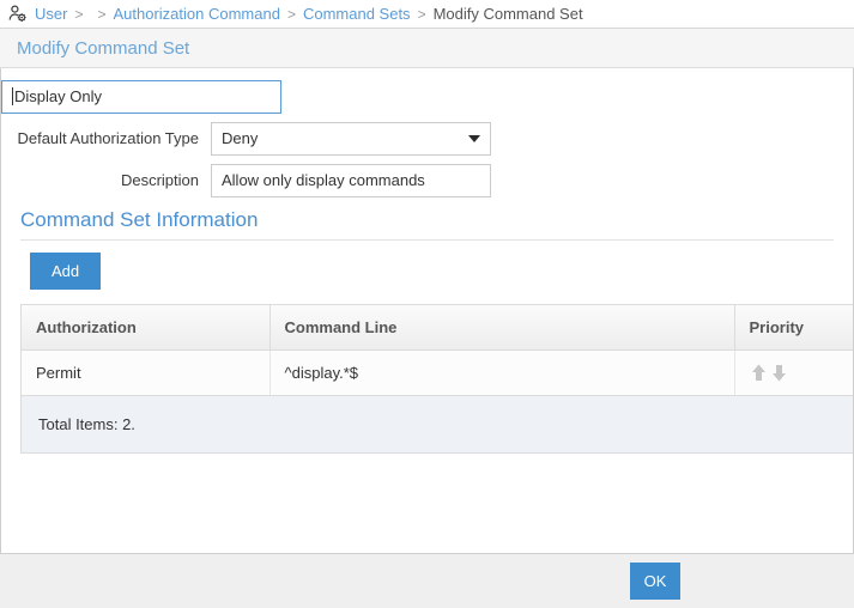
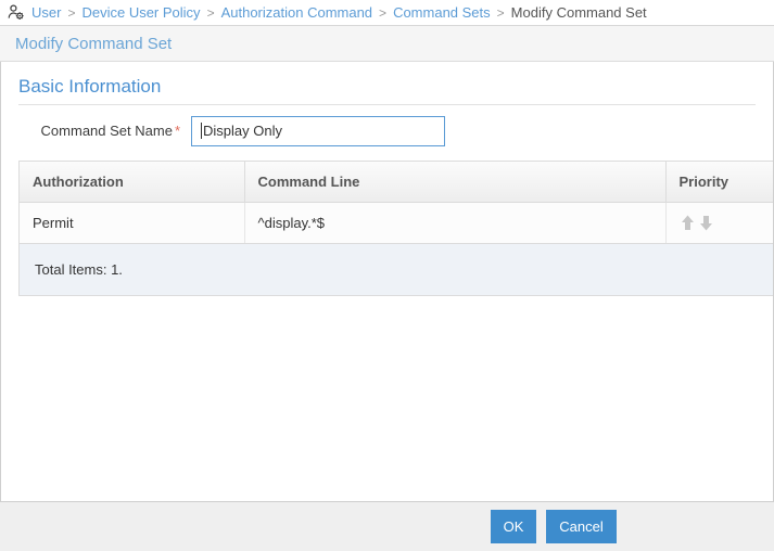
  User
  >
+ Device User Policy
  >
  Authorization Command
  >
  Command Sets
  >
  Modify Command Set
  Modify Command Set
+ Basic Information
+ Command Set Name *
  Display Only
- Default Authorization Type
- Deny
- Description
- Allow only display commands
- Command Set Information
- Add
  Authorization	Command Line	Priority
  Permit	^display.*$
- Total Items: 2.
+ Total Items: 1.
  OK
+ Cancel
